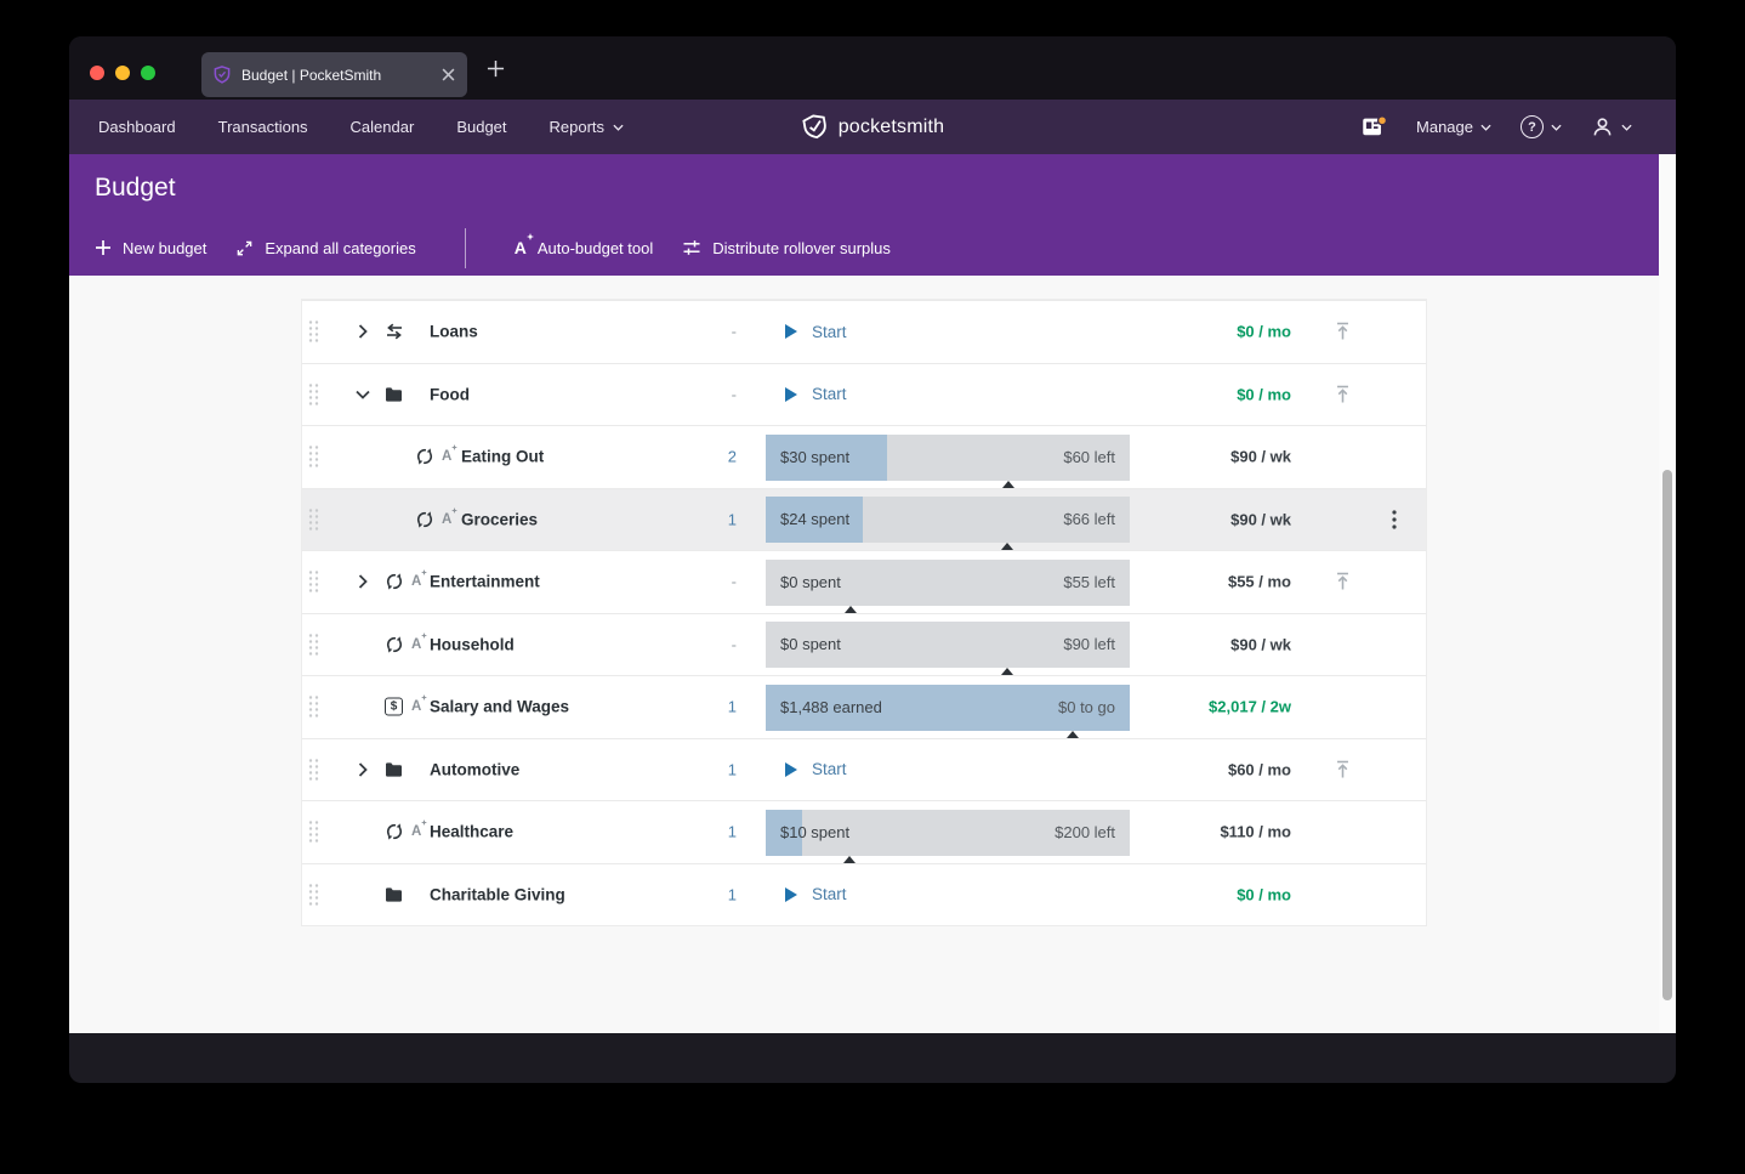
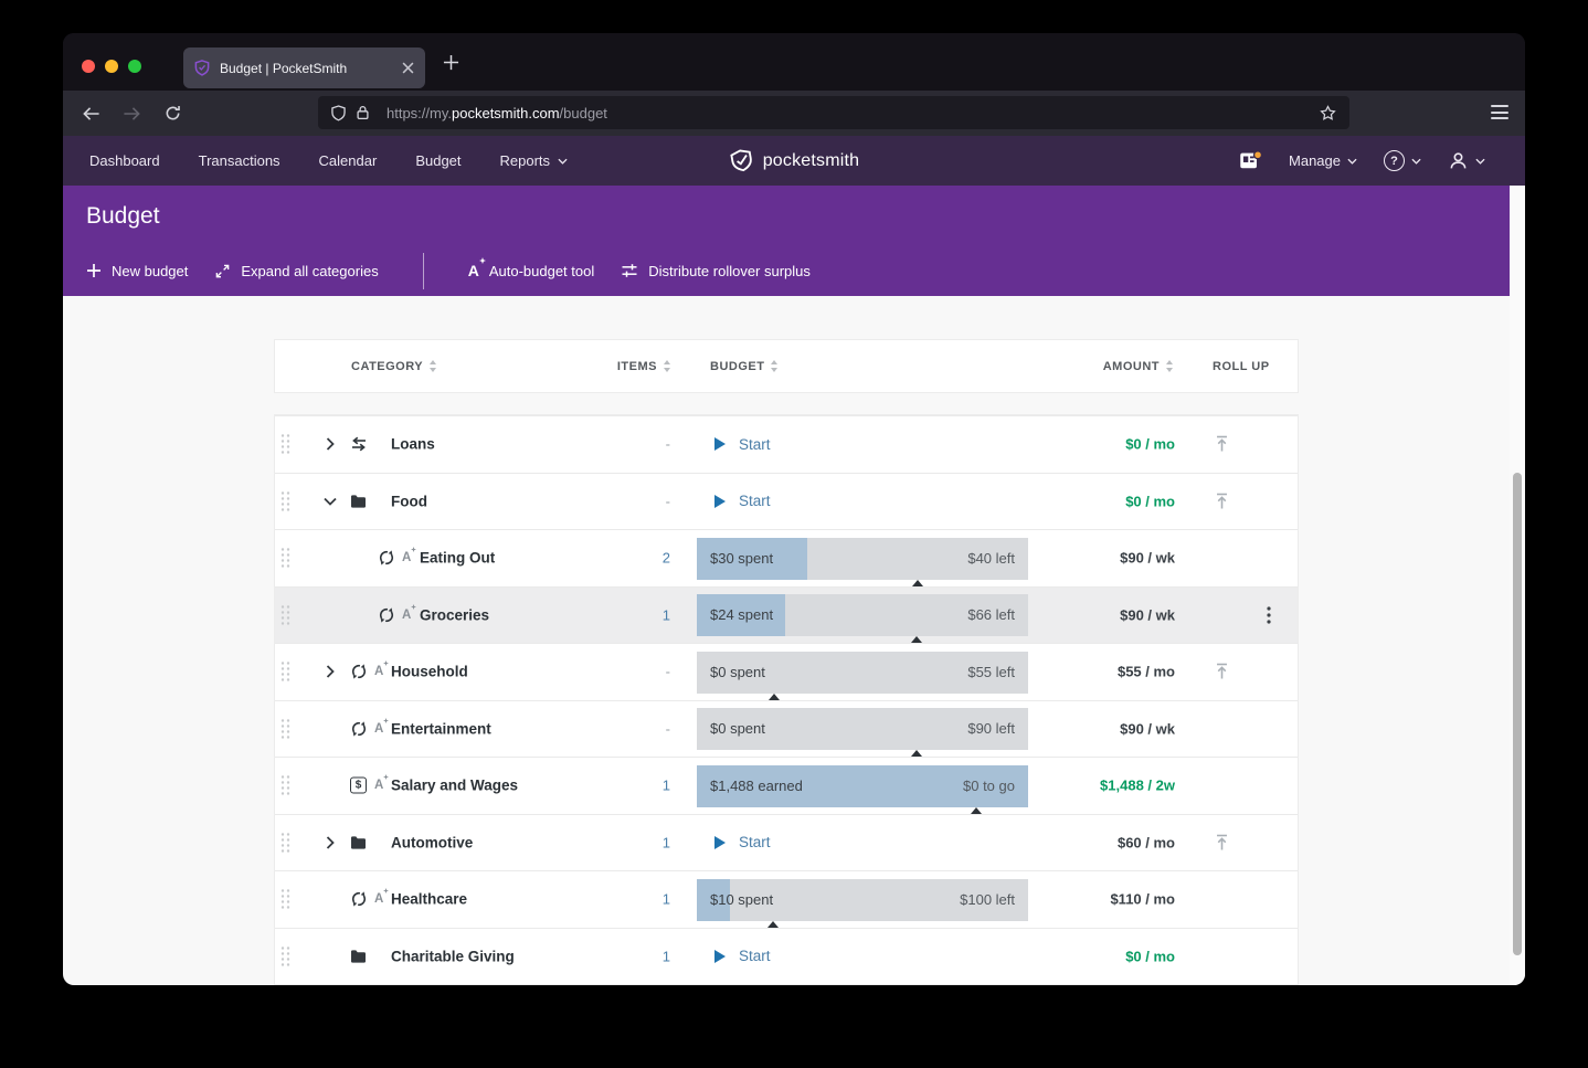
  Budget | PocketSmith
+ https://my.pocketsmith.com/budget
  Dashboard
  Transactions
  Calendar
  Budget
  Reports
  pocketsmith
  Manage
  ?
  Budget
  New budget
  Expand all categories
  A
  Auto-budget tool
  Distribute rollover surplus
+ CATEGORY
+ ITEMS
+ BUDGET
+ AMOUNT
+ ROLL UP
  Loans
  -
  Start
  $0 / mo
  Food
  -
  Start
  $0 / mo
  A
  Eating Out
  2
  $30 spent
- $60 left
+ $40 left
  $90 / wk
  A
  Groceries
  1
  $24 spent
  $66 left
  $90 / wk
  A
- Entertainment
+ Household
  -
  $0 spent
  $55 left
  $55 / mo
  A
- Household
+ Entertainment
  -
  $0 spent
  $90 left
  $90 / wk
  $
  A
  Salary and Wages
  1
  $1,488 earned
  $0 to go
- $2,017 / 2w
+ $1,488 / 2w
  Automotive
  1
  Start
  $60 / mo
  A
  Healthcare
  1
  $10 spent
- $200 left
+ $100 left
  $110 / mo
  Charitable Giving
  1
  Start
  $0 / mo
